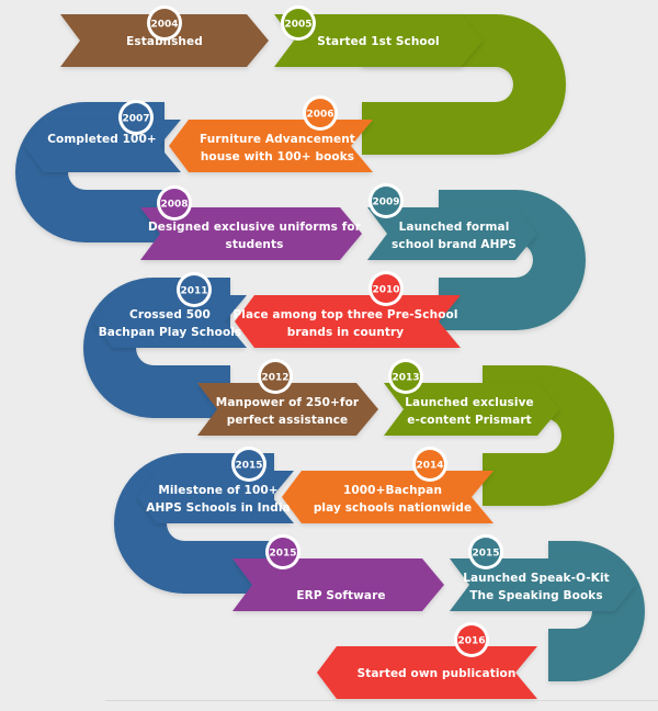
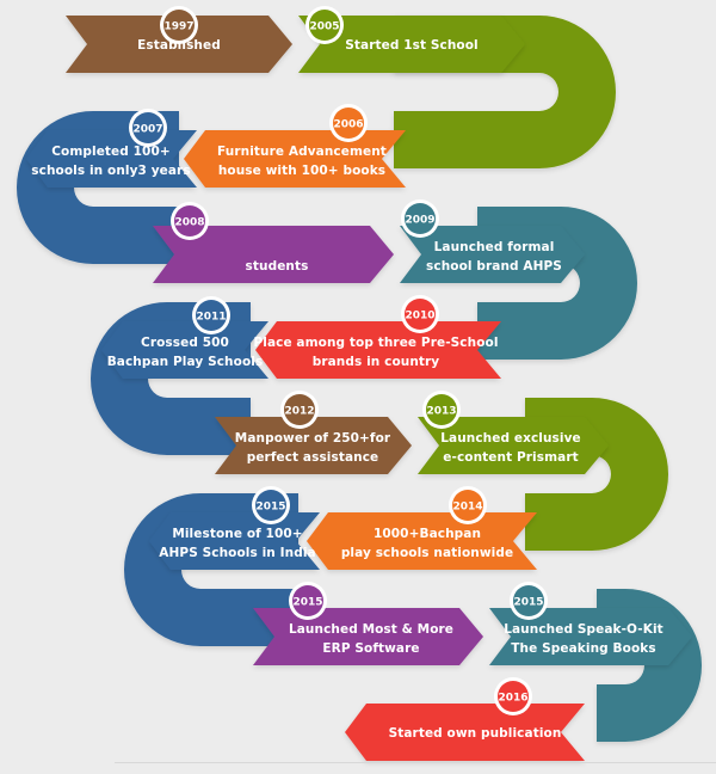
  Established
  Started 1st School
  Completed 100+
+ schools in only3 years
  Furniture Advancement
  house with 100+ books
- Designed exclusive uniforms for
  students
  Launched formal
  school brand AHPS
  Crossed 500
  Bachpan Play Schools
  Place among top three Pre-School
  brands in country
  Manpower of 250+for
  perfect assistance
  Launched exclusive
  e-content Prismart
  Milestone of 100+
  AHPS Schools in India
  1000+Bachpan
  play schools nationwide
+ Launched Most & More
  ERP Software
  Launched Speak-O-Kit
  The Speaking Books
  Started own publication
- 2004
+ 1997
  2005
  2007
  2006
  2008
  2009
  2011
  2010
  2012
  2013
  2015
  2014
  2015
  2015
  2016
